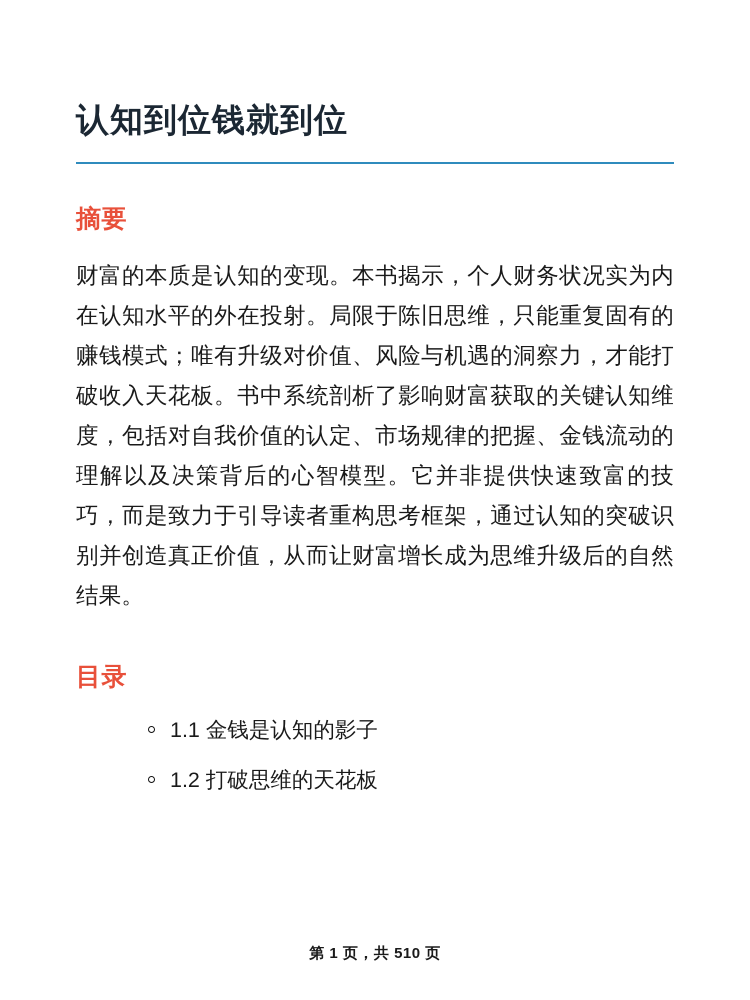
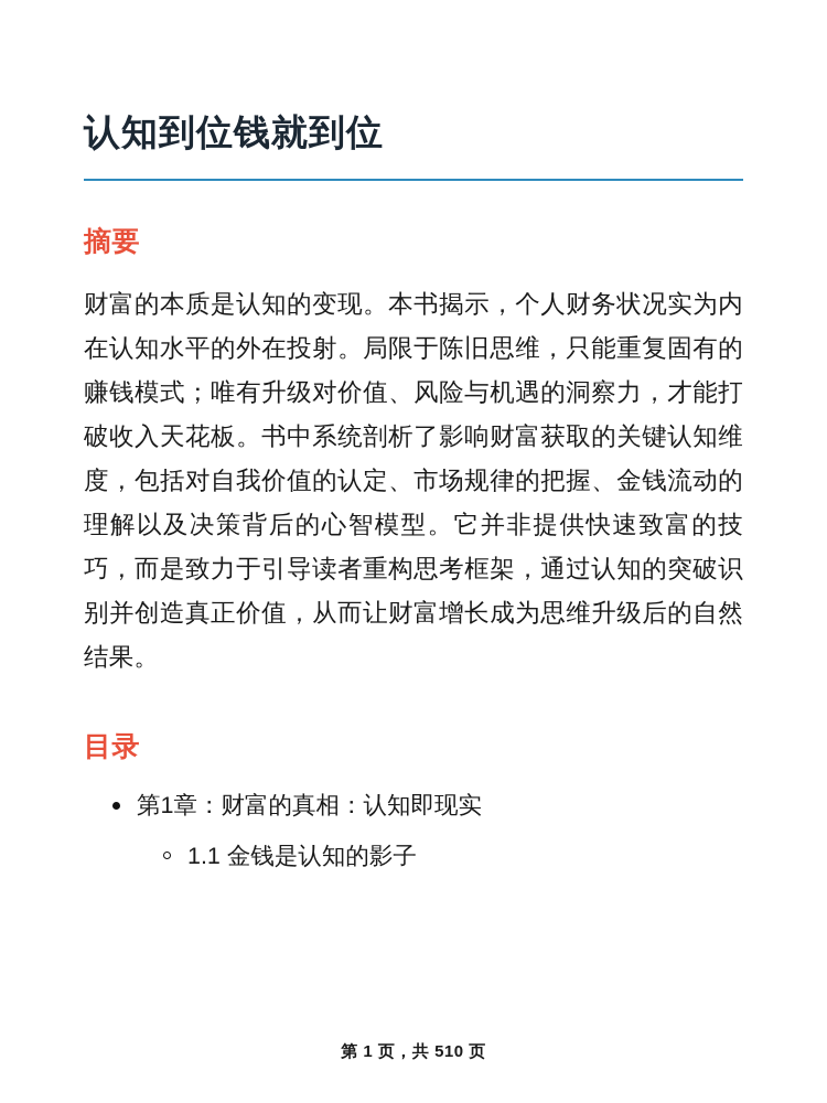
  认知到位钱就到位
  摘要
  财富的本质是认知的变现。本书揭示，个人财务状况实为内在认知水平的外在投射。局限于陈旧思维，只能重复固有的赚钱模式；唯有升级对价值、风险与机遇的洞察力，才能打破收入天花板。书中系统剖析了影响财富获取的关键认知维度，包括对自我价值的认定、市场规律的把握、金钱流动的理解以及决策背后的心智模型。它并非提供快速致富的技巧，而是致力于引导读者重构思考框架，通过认知的突破识别并创造真正价值，从而让财富增长成为思维升级后的自然结果。
  目录
+ 第1章：财富的真相：认知即现实
  1.1 金钱是认知的影子
- 1.2 打破思维的天花板
  第 1 页，共 510 页
